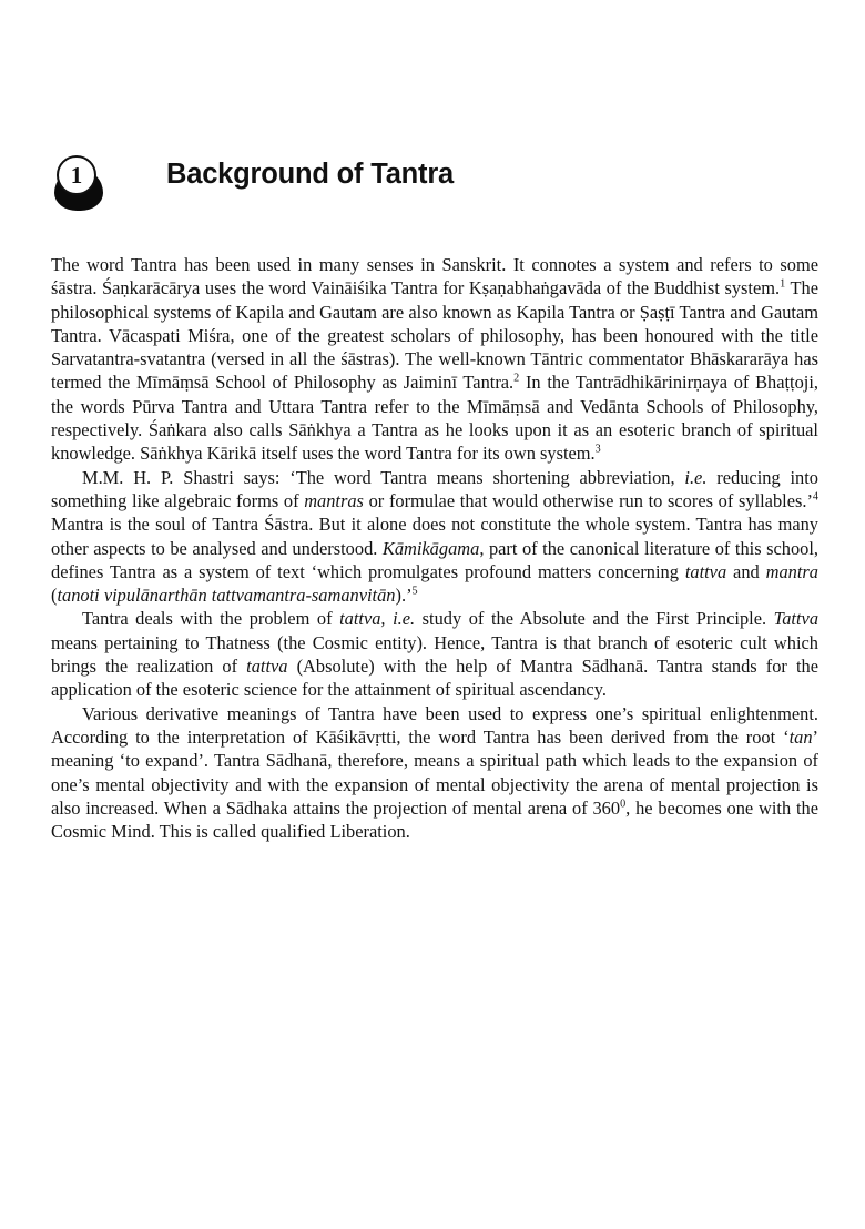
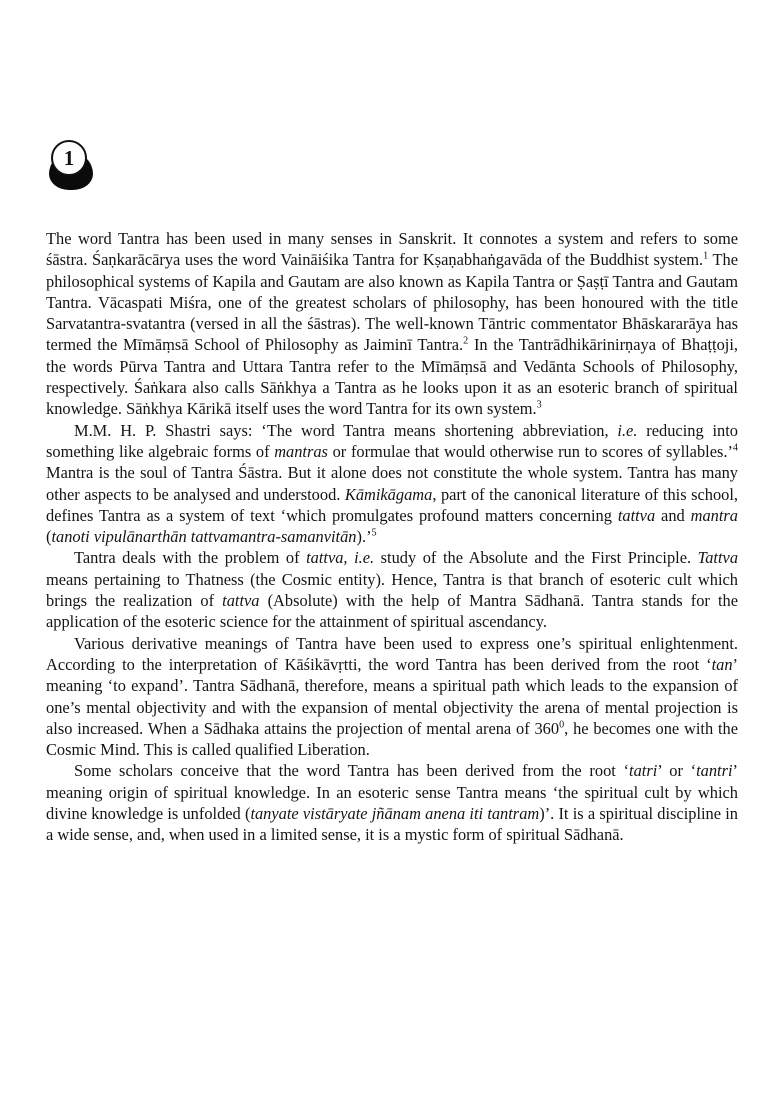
  1
- Background of Tantra
  The word Tantra has been used in many senses in Sanskrit. It connotes a system and refers to some śāstra. Śaṇkarācārya uses the word Vaināiśika Tantra for Kṣaṇabhaṅgavāda of the Buddhist system.1 The philosophical systems of Kapila and Gautam are also known as Kapila Tantra or Ṣaṣṭī Tantra and Gautam Tantra. Vācaspati Miśra, one of the greatest scholars of philosophy, has been honoured with the title Sarvatantra-svatantra (versed in all the śāstras). The well-known Tāntric commentator Bhāskararāya has termed the Mīmāṃsā School of Philosophy as Jaiminī Tantra.2 In the Tantrādhikārinirṇaya of Bhaṭṭoji, the words Pūrva Tantra and Uttara Tantra refer to the Mīmāṃsā and Vedānta Schools of Philosophy, respectively. Śaṅkara also calls Sāṅkhya a Tantra as he looks upon it as an esoteric branch of spiritual knowledge. Sāṅkhya Kārikā itself uses the word Tantra for its own system.3
  M.M. H. P. Shastri says: ‘The word Tantra means shortening abbreviation, i.e. reducing into something like algebraic forms of mantras or formulae that would otherwise run to scores of syllables.’4 Mantra is the soul of Tantra Śāstra. But it alone does not constitute the whole system. Tantra has many other aspects to be analysed and understood. Kāmikāgama, part of the canonical literature of this school, defines Tantra as a system of text ‘which promulgates profound matters concerning tattva and mantra (tanoti vipulānarthān tattvamantra-samanvitān).’5
  Tantra deals with the problem of tattva, i.e. study of the Absolute and the First Principle. Tattva means pertaining to Thatness (the Cosmic entity). Hence, Tantra is that branch of esoteric cult which brings the realization of tattva (Absolute) with the help of Mantra Sādhanā. Tantra stands for the application of the esoteric science for the attainment of spiritual ascendancy.
  Various derivative meanings of Tantra have been used to express one’s spiritual enlightenment. According to the interpretation of Kāśikāvṛtti, the word Tantra has been derived from the root ‘tan’ meaning ‘to expand’. Tantra Sādhanā, therefore, means a spiritual path which leads to the expansion of one’s mental objectivity and with the expansion of mental objectivity the arena of mental projection is also increased. When a Sādhaka attains the projection of mental arena of 3600, he becomes one with the Cosmic Mind. This is called qualified Liberation.
+ Some scholars conceive that the word Tantra has been derived from the root ‘tatri’ or ‘tantri’ meaning origin of spiritual knowledge. In an esoteric sense Tantra means ‘the spiritual cult by which divine knowledge is unfolded (tanyate vistāryate jñānam anena iti tantram)’. It is a spiritual discipline in a wide sense, and, when used in a limited sense, it is a mystic form of spiritual Sādhanā.
